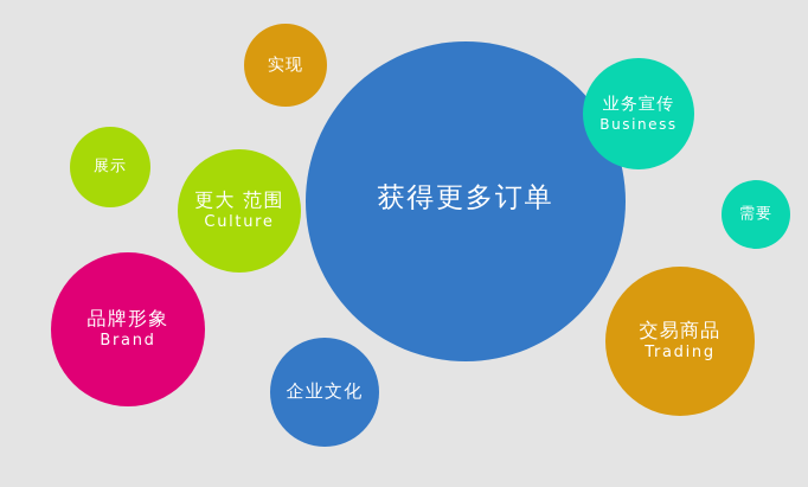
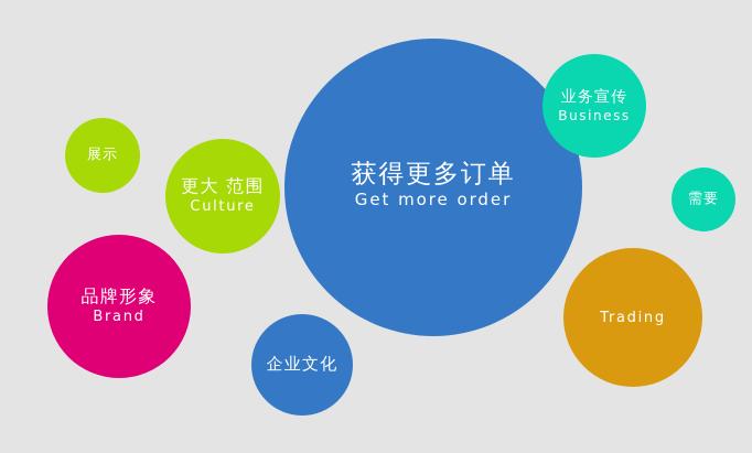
  获得更多订单
+ Get more order
  品牌形象
  Brand
- 交易商品
  Trading
  更大 范围
  Culture
  业务宣传
  Business
  企业文化
- 实现
  展示
  需要
